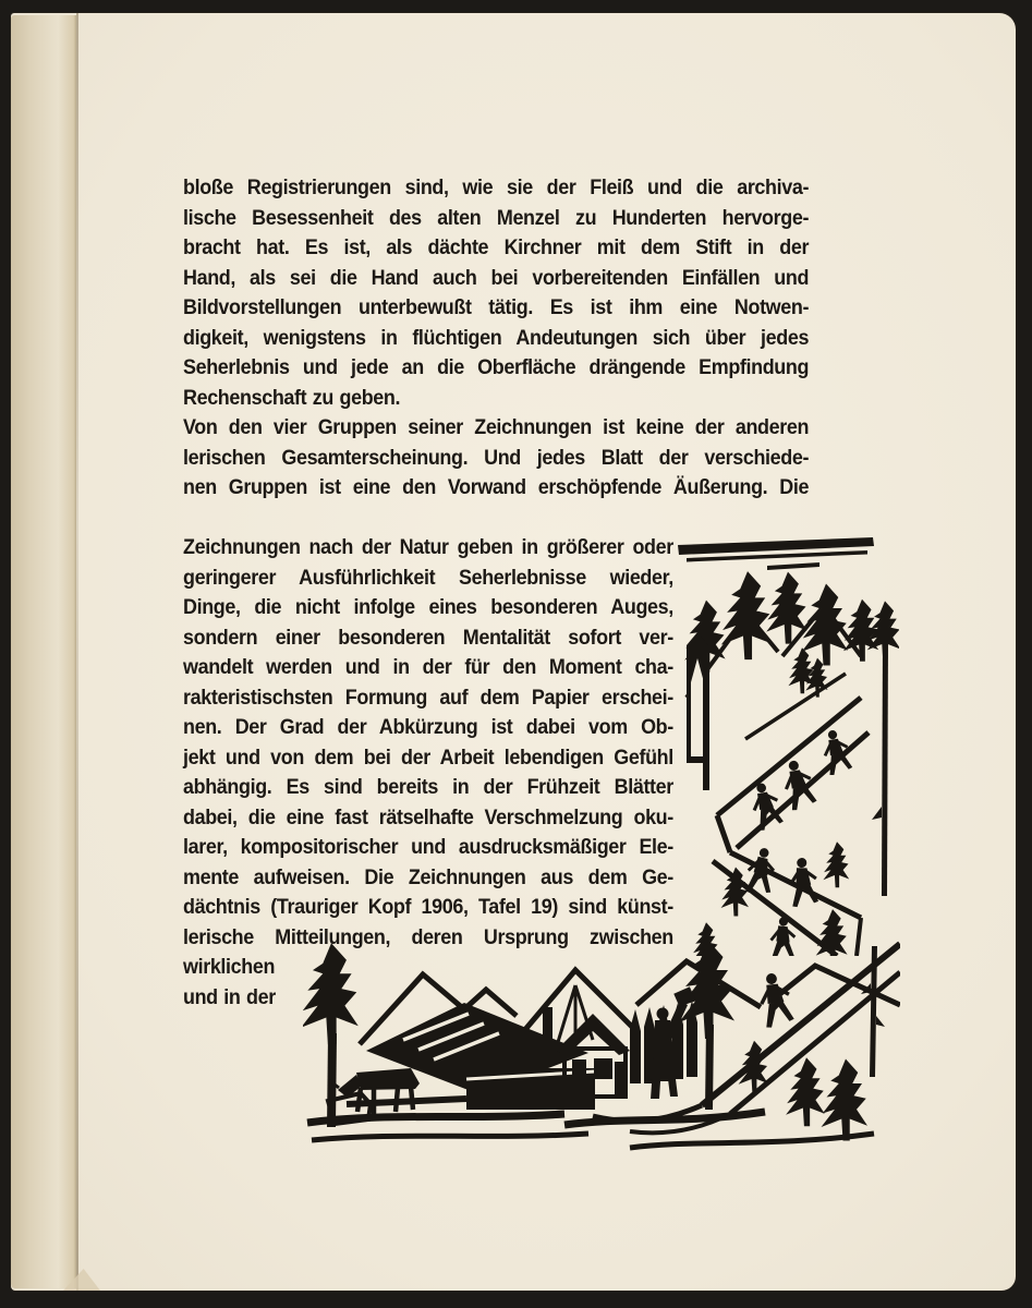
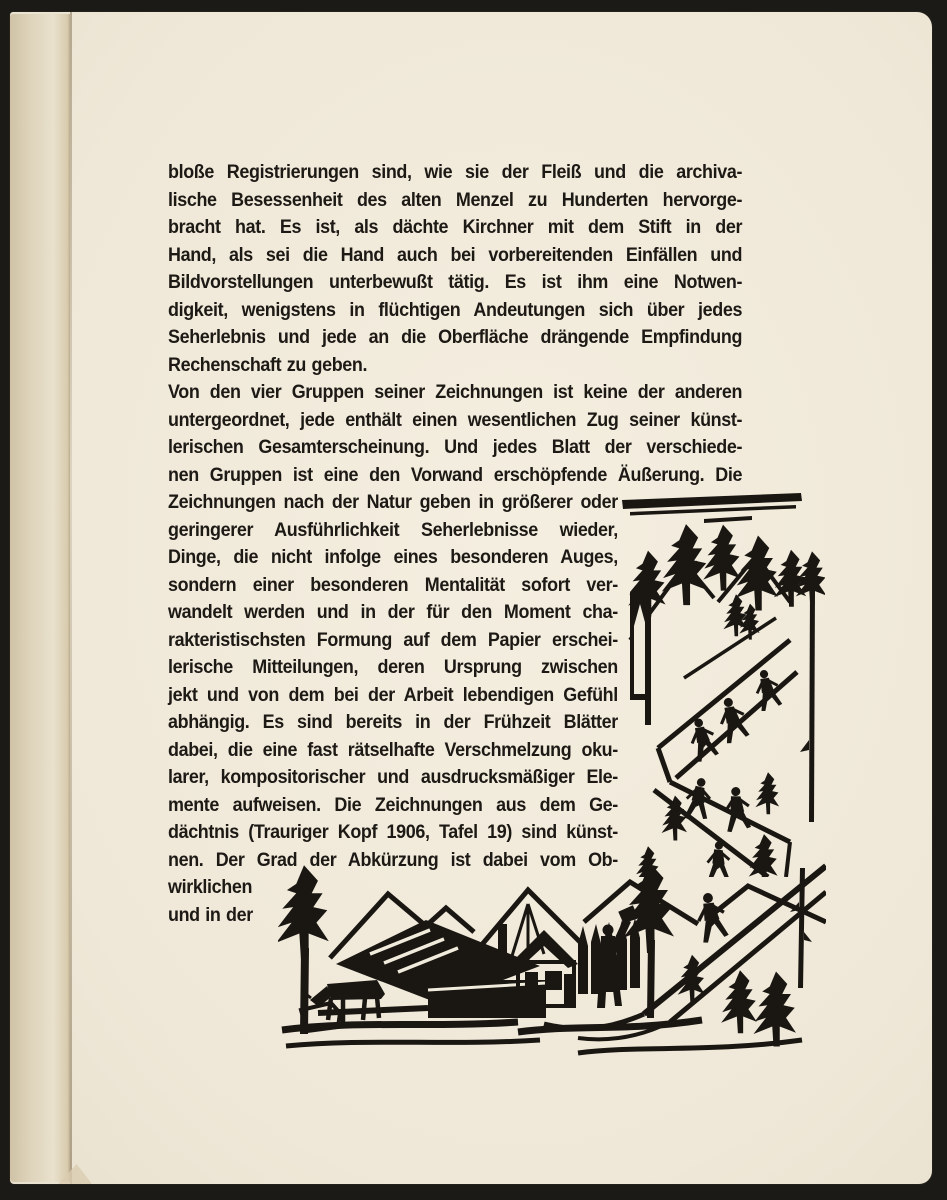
  bloße Registrierungen sind, wie sie der Fleiß und die archiva-
  lische Besessenheit des alten Menzel zu Hunderten hervorge-
  bracht hat. Es ist, als dächte Kirchner mit dem Stift in der
  Hand, als sei die Hand auch bei vorbereitenden Einfällen und
  Bildvorstellungen unterbewußt tätig. Es ist ihm eine Notwen-
  digkeit, wenigstens in flüchtigen Andeutungen sich über jedes
  Seherlebnis und jede an die Oberfläche drängende Empfindung
  Rechenschaft zu geben.
  Von den vier Gruppen seiner Zeichnungen ist keine der anderen
+ untergeordnet, jede enthält einen wesentlichen Zug seiner künst-
  lerischen Gesamterscheinung. Und jedes Blatt der verschiede-
  nen Gruppen ist eine den Vorwand erschöpfende Äußerung. Die
  Zeichnungen nach der Natur geben in größerer oder
  geringerer Ausführlichkeit Seherlebnisse wieder,
  Dinge, die nicht infolge eines besonderen Auges,
  sondern einer besonderen Mentalität sofort ver-
  wandelt werden und in der für den Moment cha-
  rakteristischsten Formung auf dem Papier erschei-
- nen. Der Grad der Abkürzung ist dabei vom Ob-
+ lerische Mitteilungen, deren Ursprung zwischen
  jekt und von dem bei der Arbeit lebendigen Gefühl
  abhängig. Es sind bereits in der Frühzeit Blätter
  dabei, die eine fast rätselhafte Verschmelzung oku-
  larer, kompositorischer und ausdrucksmäßiger Ele-
  mente aufweisen. Die Zeichnungen aus dem Ge-
  dächtnis (Trauriger Kopf 1906, Tafel 19) sind künst-
- lerische Mitteilungen, deren Ursprung zwischen
+ nen. Der Grad der Abkürzung ist dabei vom Ob-
  wirklichen
  und in der
